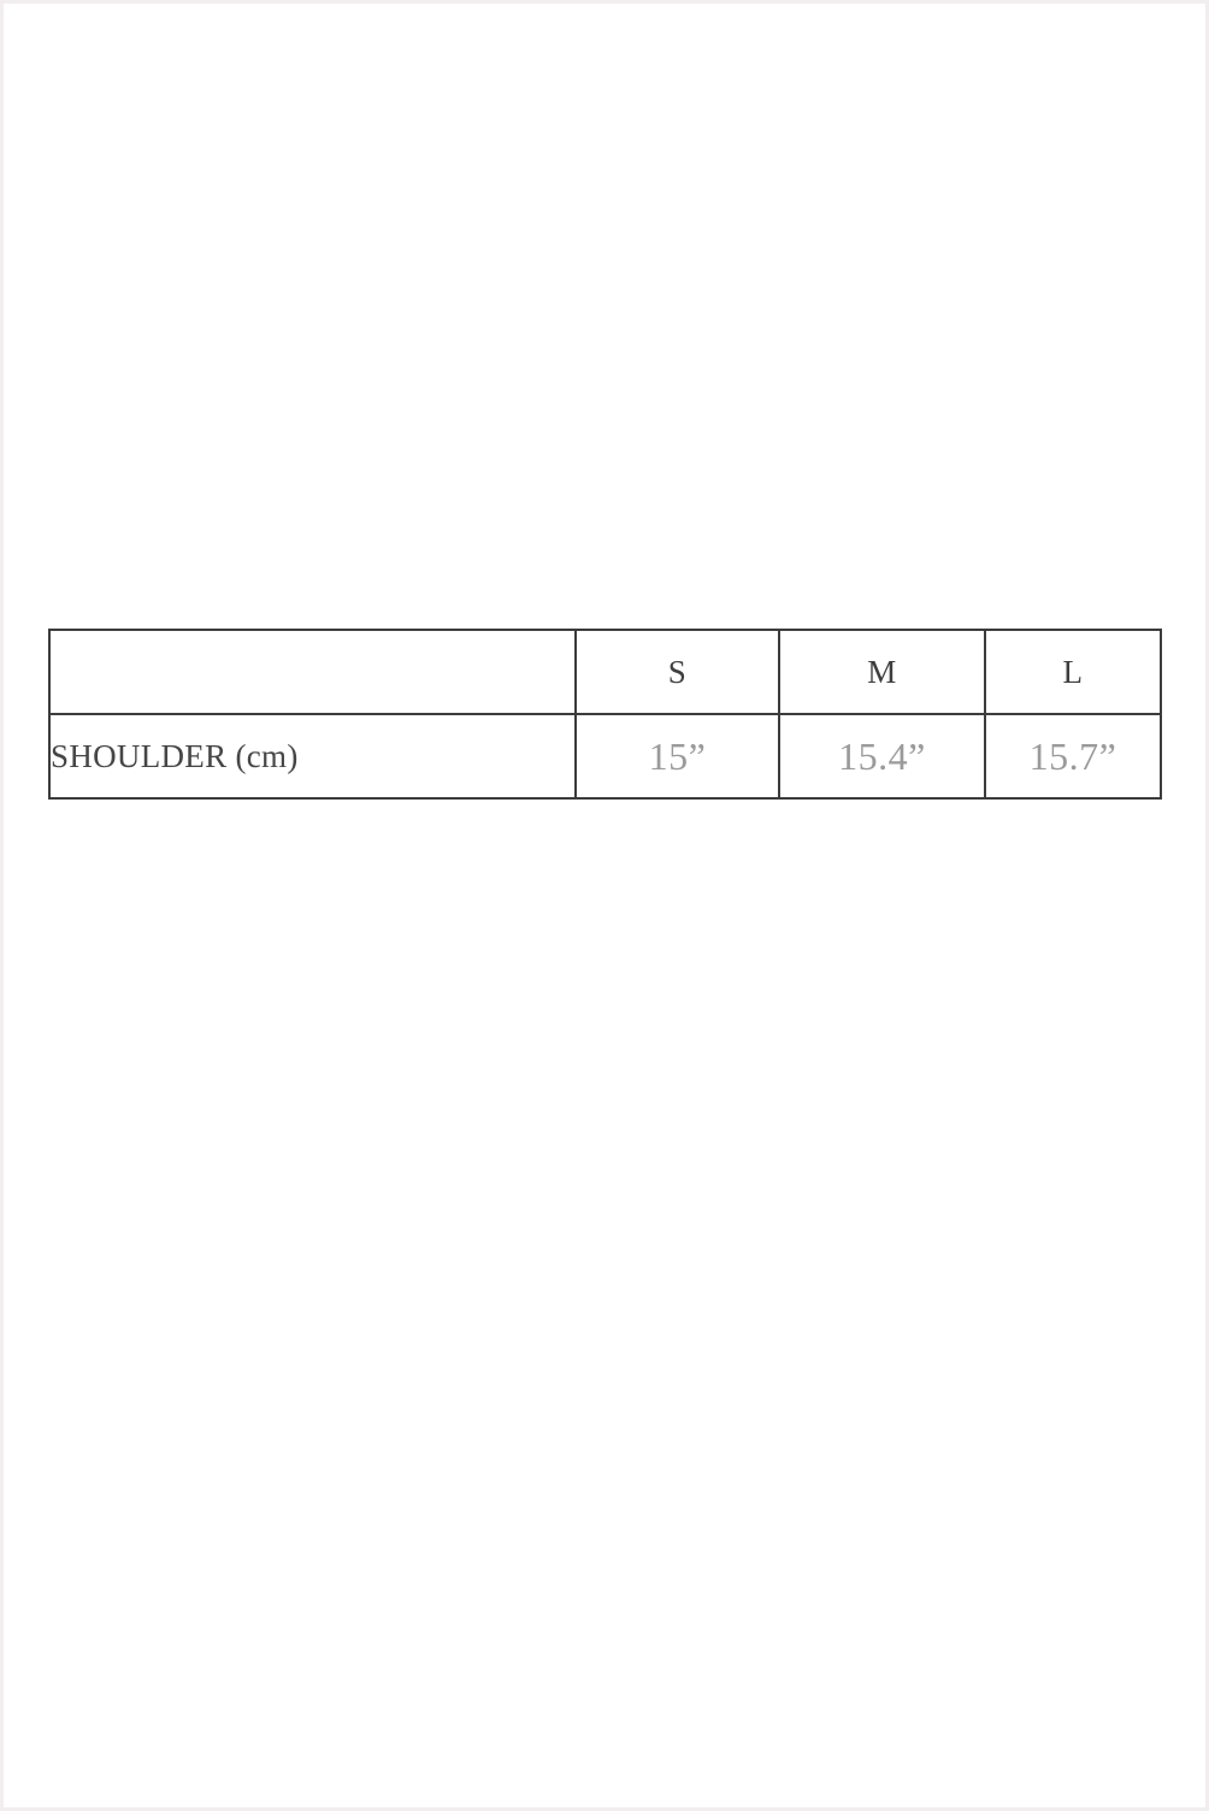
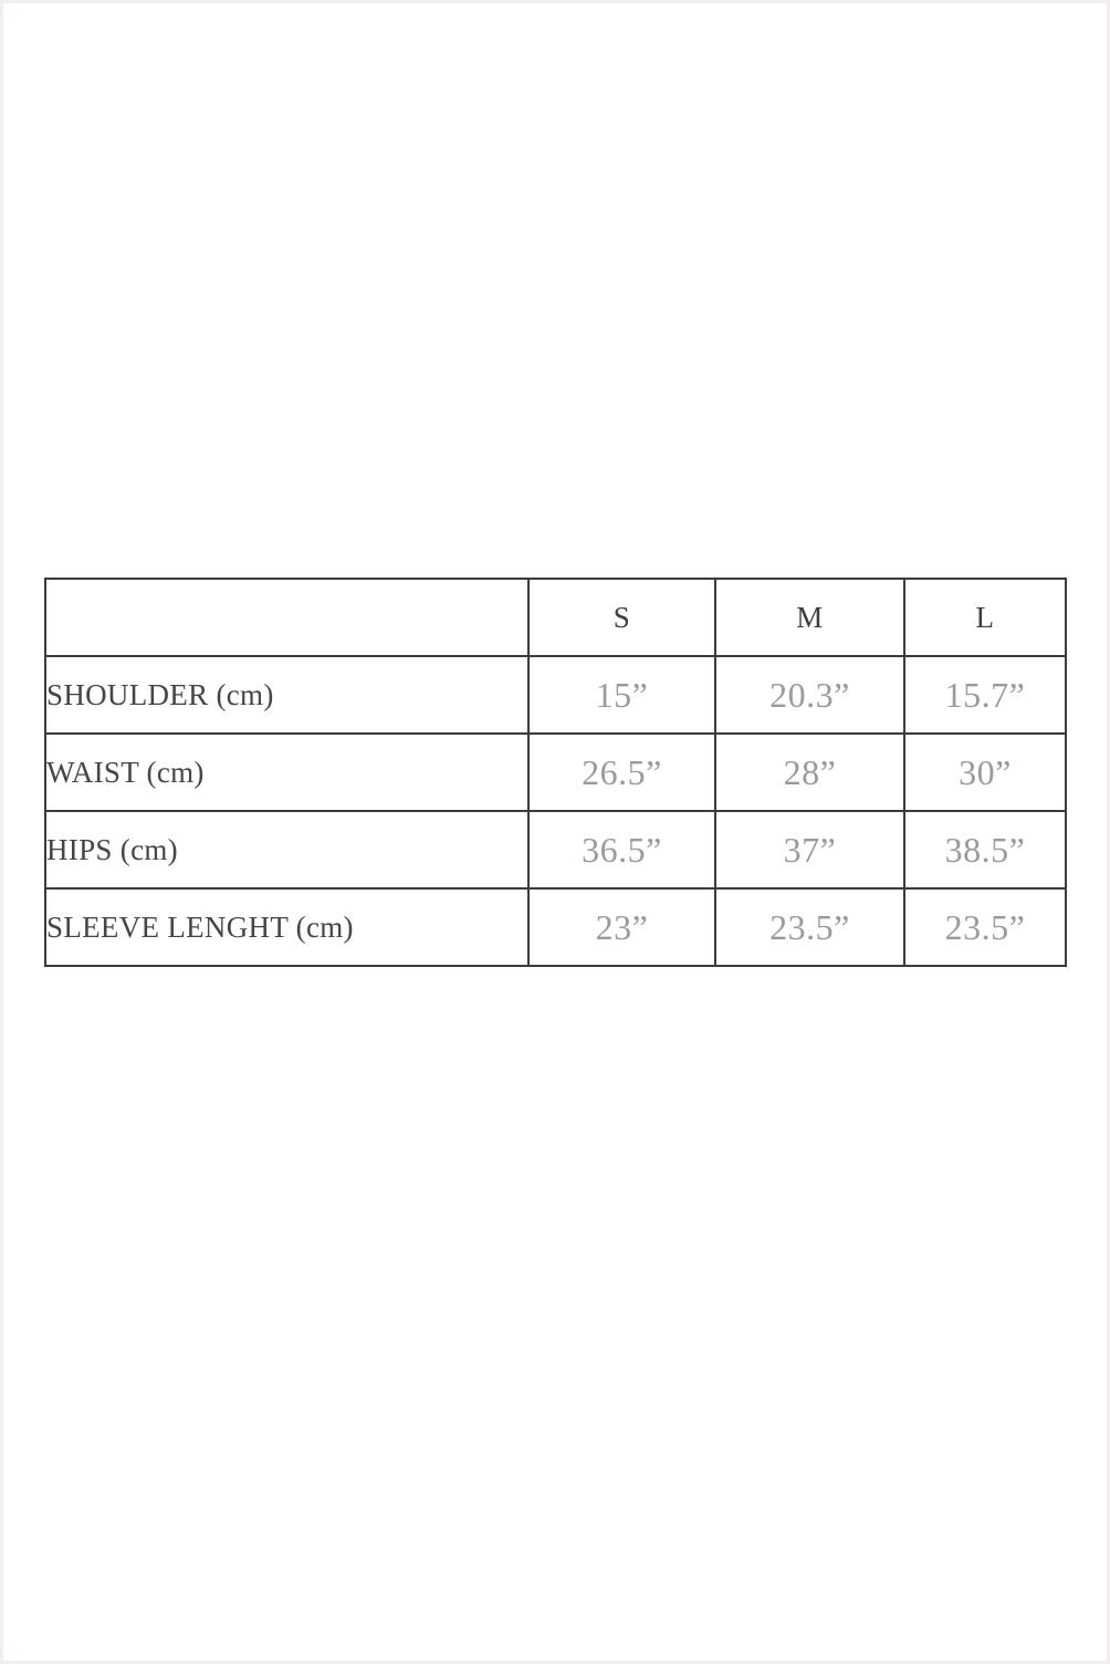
  	S	M	L
- SHOULDER (cm)	15”	15.4”	15.7”
+ SHOULDER (cm)	15”	20.3”	15.7”
+ WAIST (cm)	26.5”	28”	30”
+ HIPS (cm)	36.5”	37”	38.5”
+ SLEEVE LENGHT (cm)	23”	23.5”	23.5”
